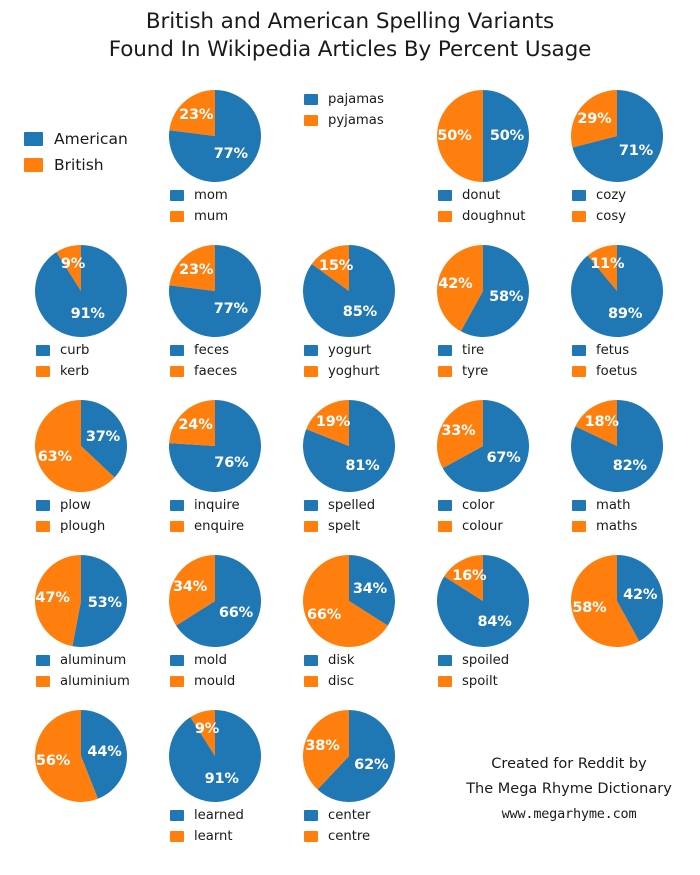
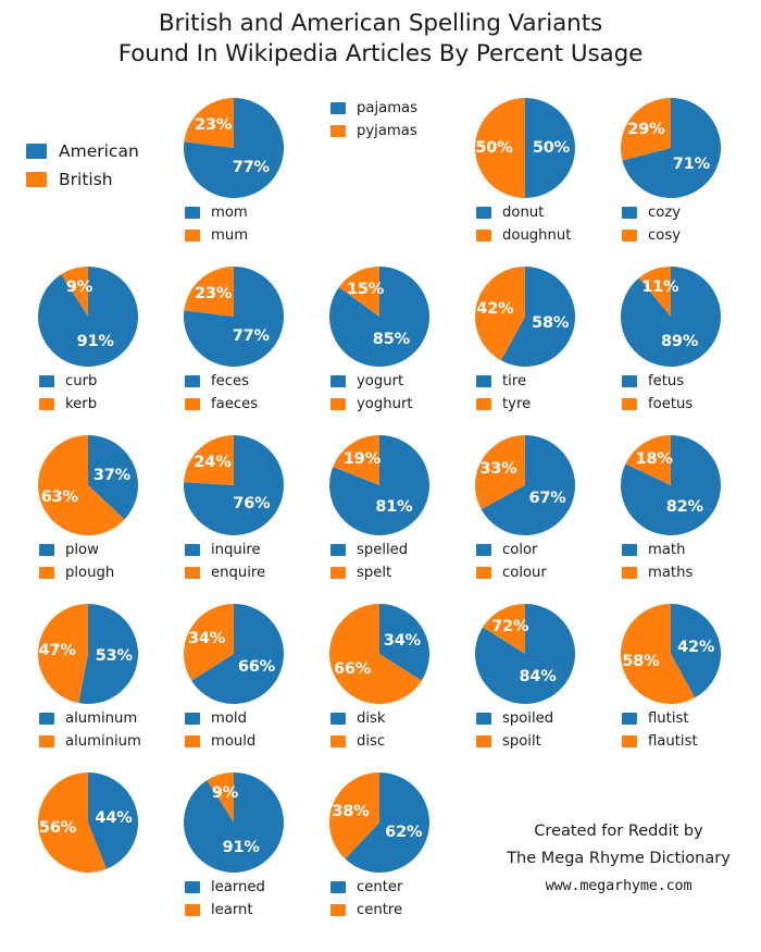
  British and American Spelling Variants
  Found In Wikipedia Articles By Percent Usage
  American
  British
  77%
  23%
  mom
  mum
  pajamas
  pyjamas
  50%
  50%
  donut
  doughnut
  71%
  29%
  cozy
  cosy
  91%
  9%
  curb
  kerb
  77%
  23%
  feces
  faeces
  85%
  15%
  yogurt
  yoghurt
  58%
  42%
  tire
  tyre
  89%
  11%
  fetus
  foetus
  37%
  63%
  plow
  plough
  76%
  24%
  inquire
  enquire
  81%
  19%
  spelled
  spelt
  67%
  33%
  color
  colour
  82%
  18%
  math
  maths
  53%
  47%
  aluminum
  aluminium
  66%
  34%
  mold
  mould
  34%
  66%
  disk
  disc
  84%
- 16%
+ 72%
  spoiled
  spoilt
  42%
  58%
+ flutist
+ flautist
  44%
  56%
  91%
  9%
  learned
  learnt
  62%
  38%
  center
  centre
  Created for Reddit by
  The Mega Rhyme Dictionary
  www.megarhyme.com
